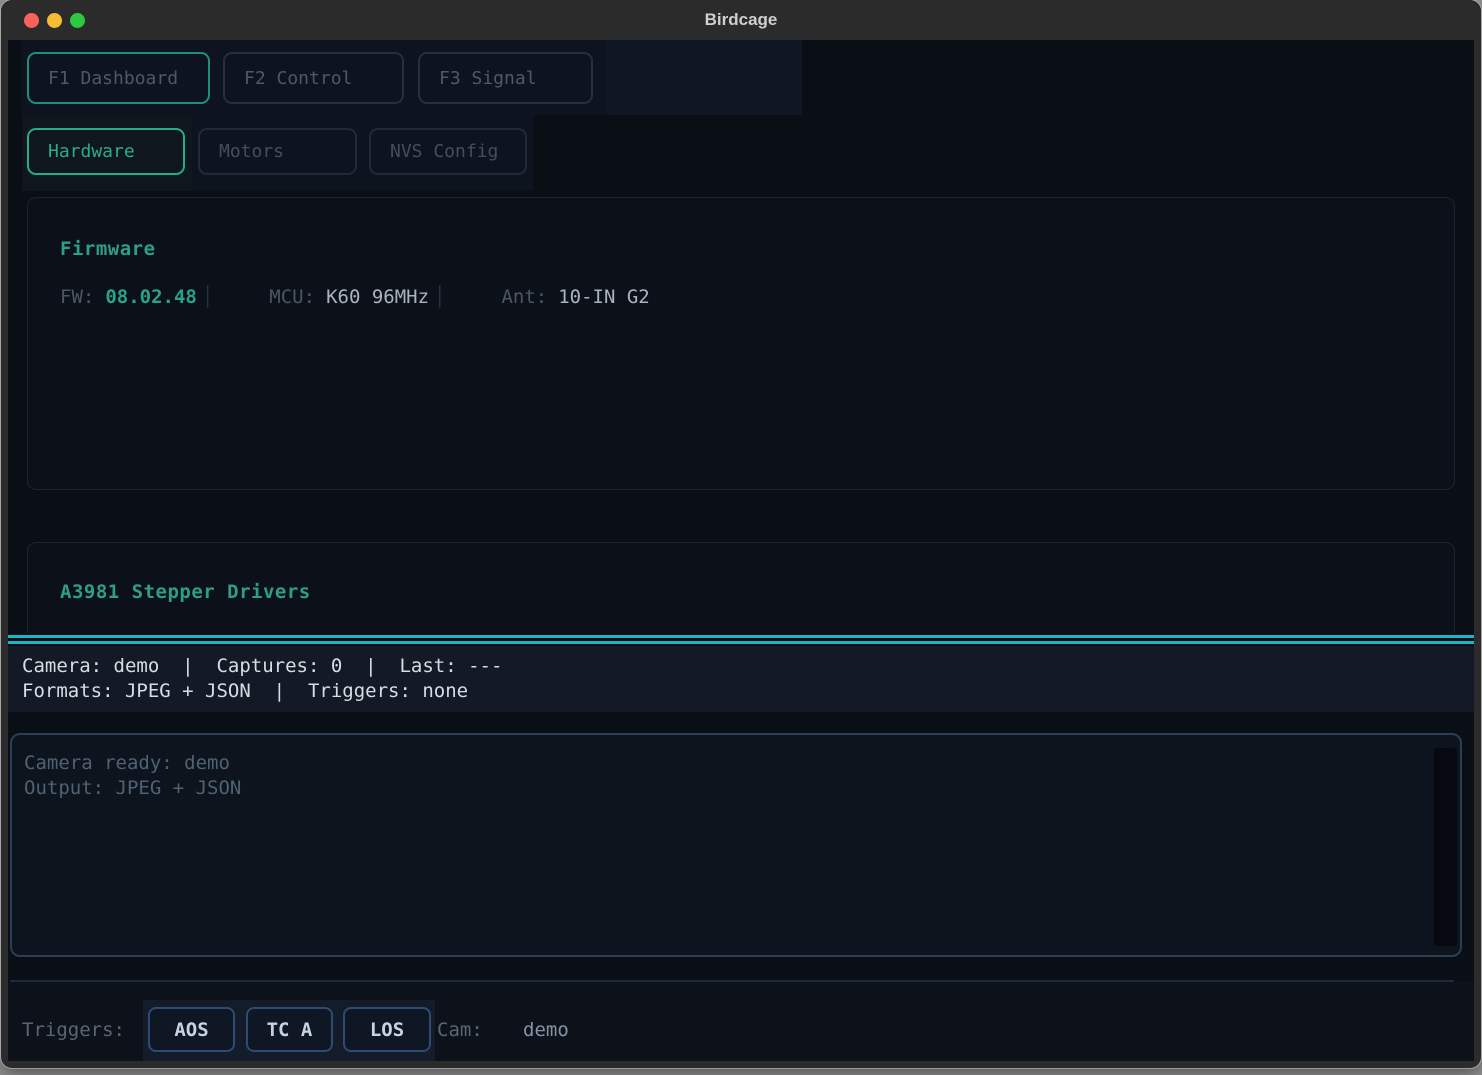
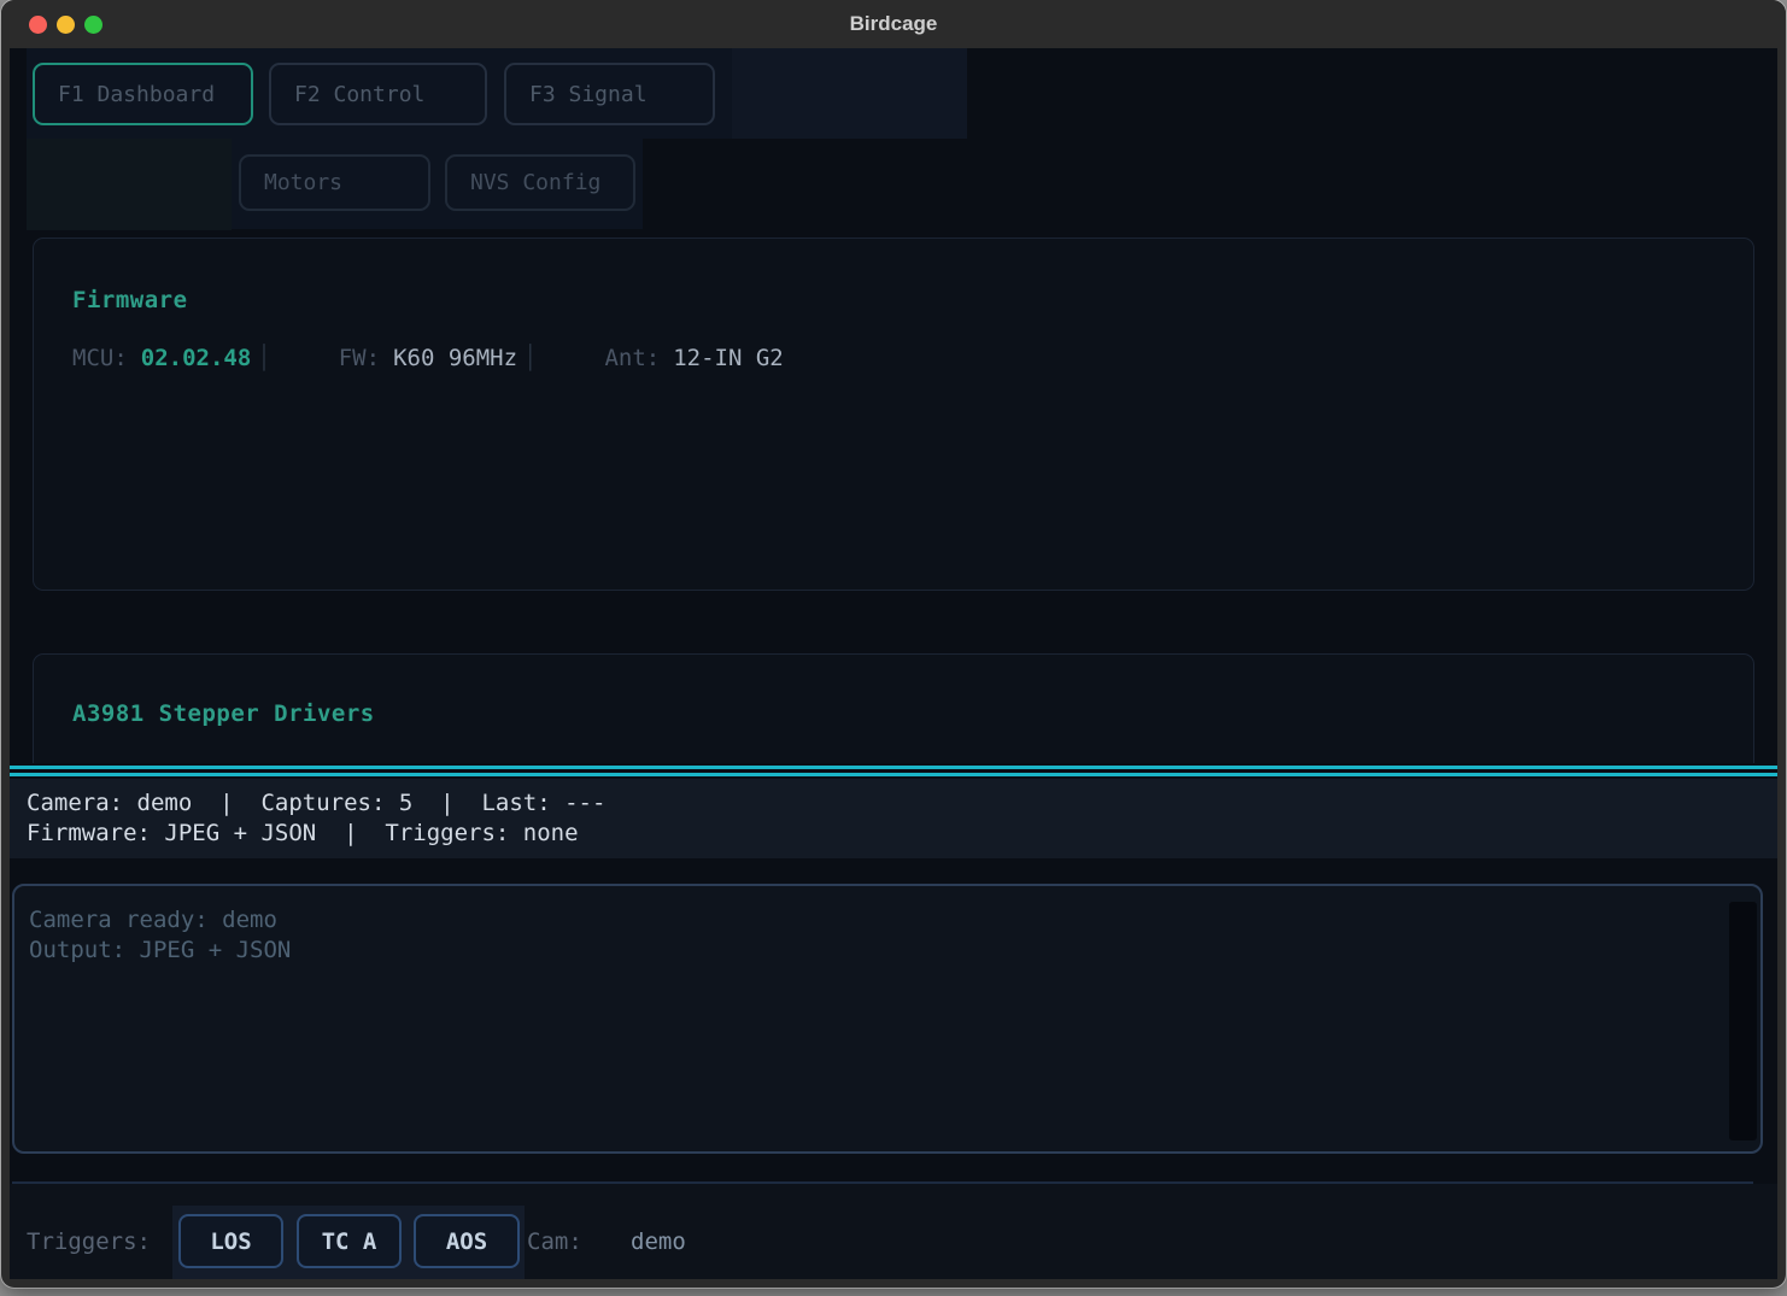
  Birdcage
  F1 Dashboard
  F2 Control
  F3 Signal
- Hardware
  Motors
  NVS Config
  Firmware
- FW:
+ MCU:
- 08.02.48
+ 02.02.48
  │
- MCU:
+ FW:
  K60 96MHz
  │
  Ant:
- 10-IN G2
+ 12-IN G2
  A3981 Stepper Drivers
- Camera: demo | Captures: 0 | Last: ---
+ Camera: demo | Captures: 5 | Last: ---
- Formats: JPEG + JSON | Triggers: none
+ Firmware: JPEG + JSON | Triggers: none
  Camera ready: demo
  Output: JPEG + JSON
  Triggers:
- AOS
+ LOS
  TC A
- LOS
+ AOS
  Cam:
  demo
